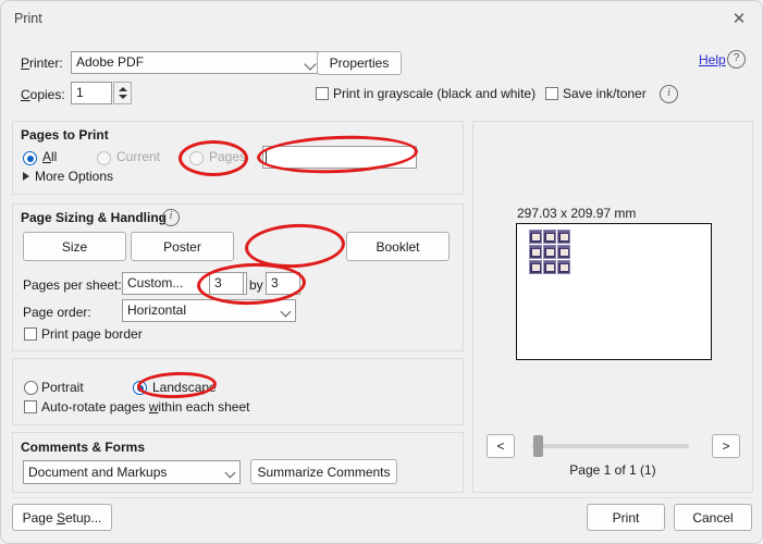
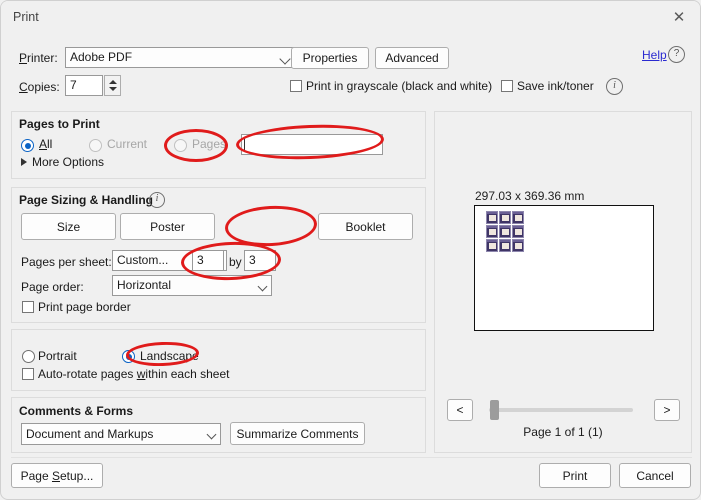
  Print
  ✕
  Printer:
  Adobe PDF
  Properties
+ Advanced
  Help
  ?
  Copies:
- 1
+ 7
  Print in grayscale (black and white)
  Save ink/toner
  i
  Pages to Print
  All
  Current
  Pages
  More Options
  Page Sizing & Handling
  i
  Size
  Poster
  Booklet
  Pages per sheet:
  Custom...
  3
  by
  3
  Page order:
  Horizontal
  Print page border
  Portrait
  Landscape
  Auto-rotate pages within each sheet
  Comments & Forms
  Document and Markups
  Summarize Comments
- 297.03 x 209.97 mm
+ 297.03 x 369.36 mm
  <
  >
  Page 1 of 1 (1)
  Page Setup...
  Print
  Cancel
